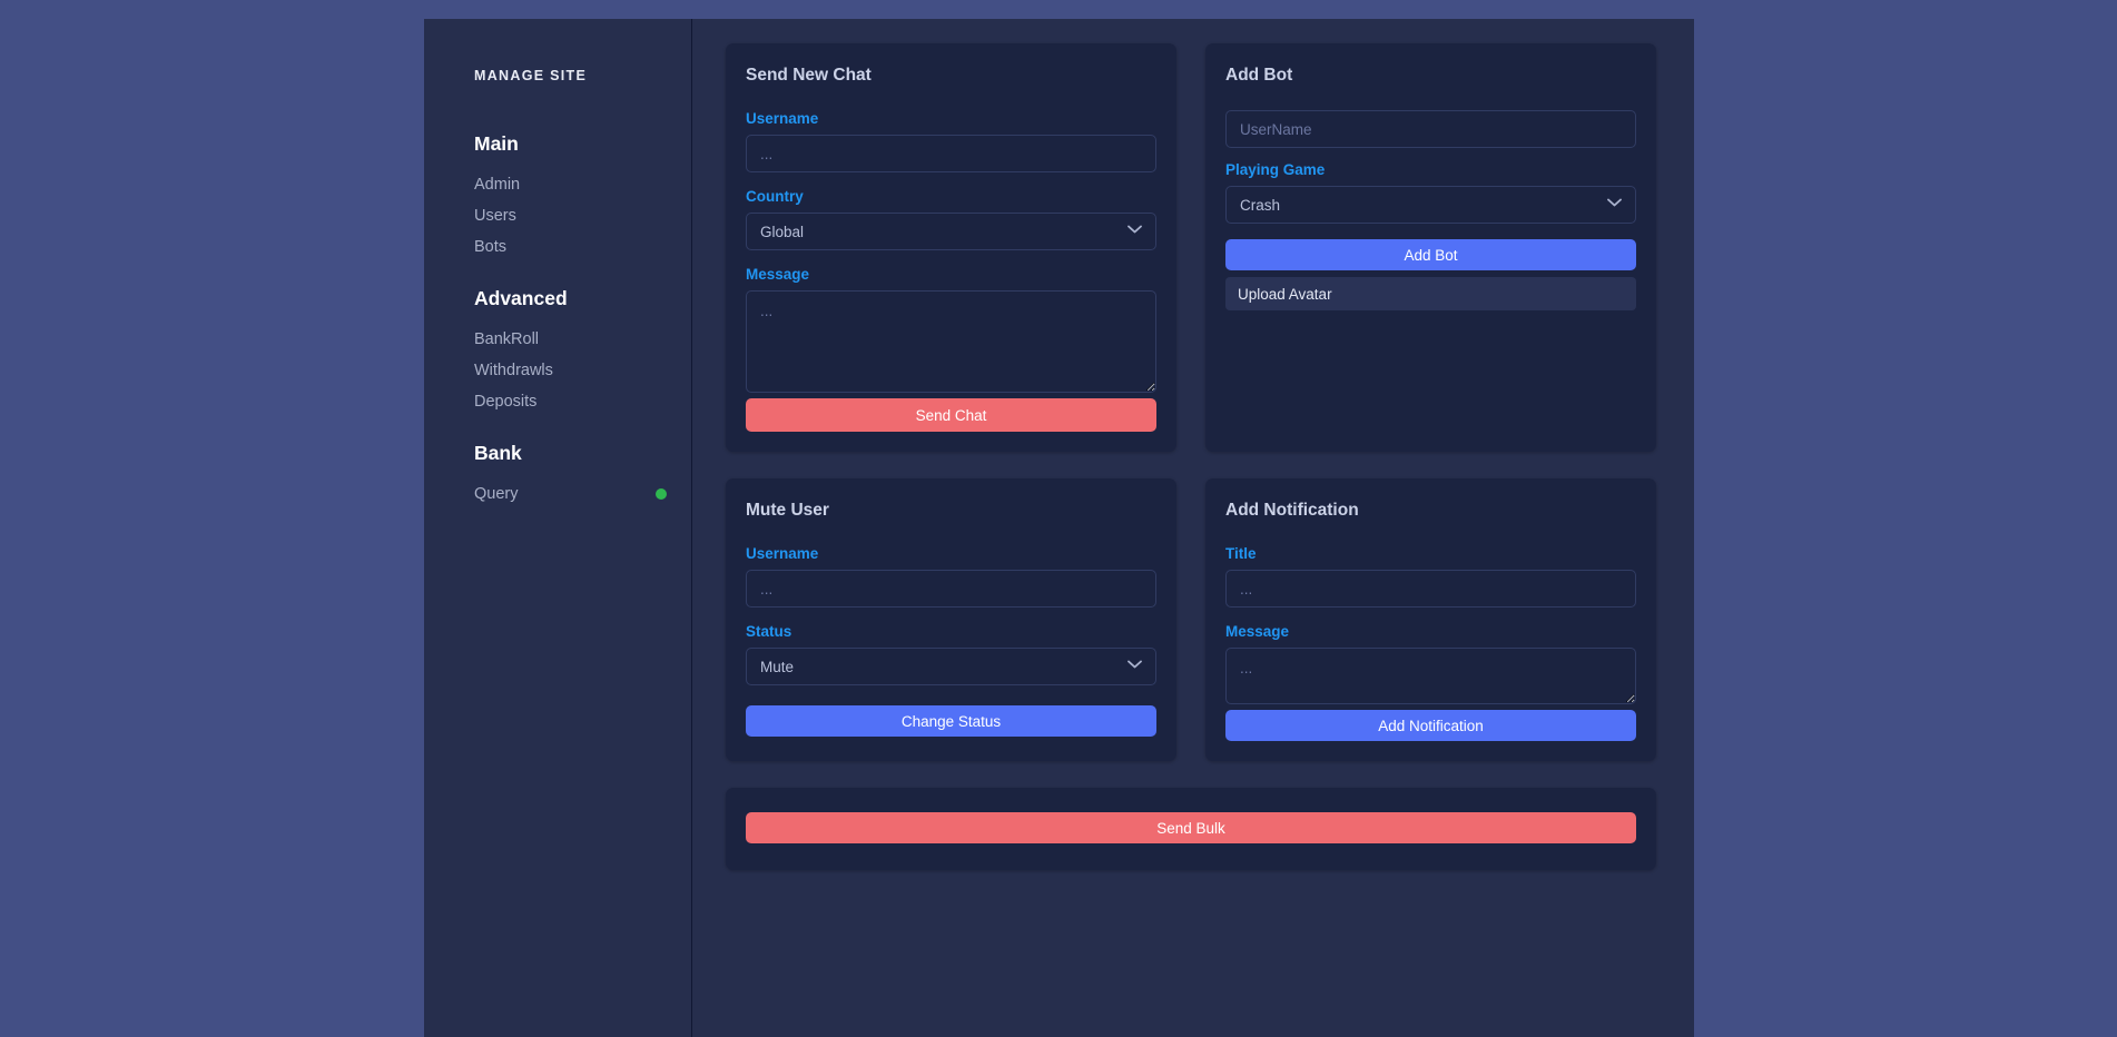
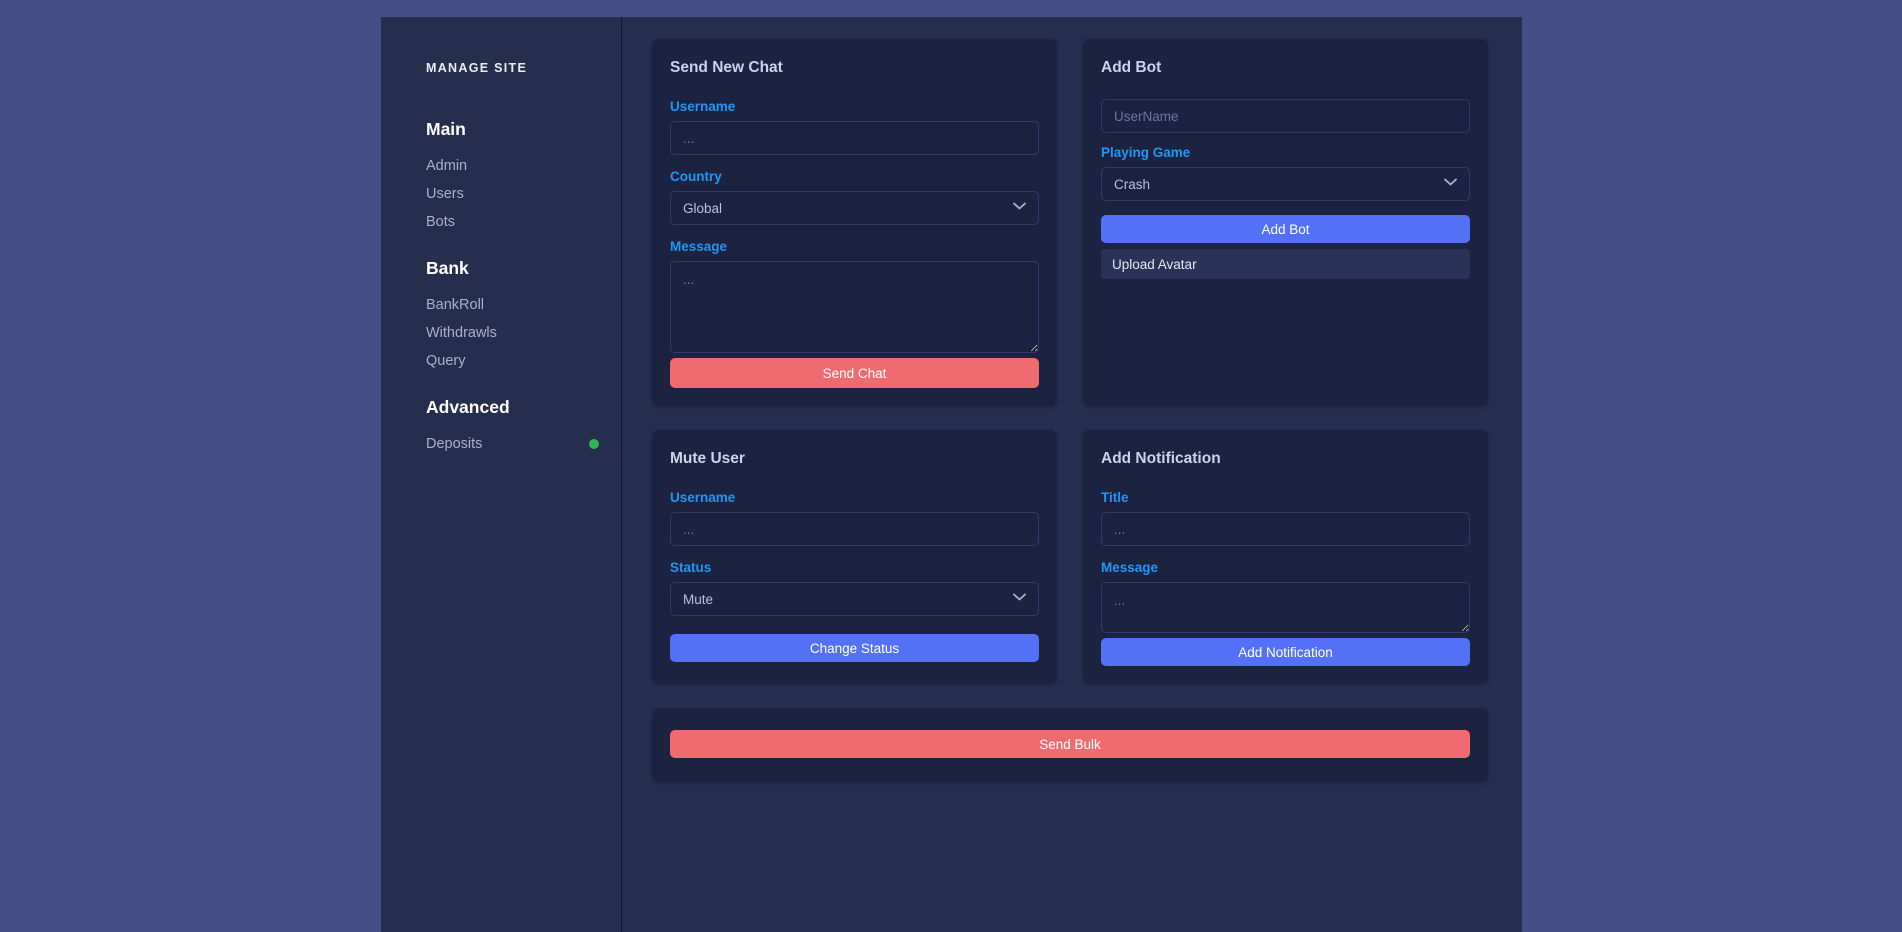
  MANAGE SITE
  Main
  Admin
  Users
  Bots
- Advanced
+ Bank
  BankRoll
  Withdrawls
- Deposits
+ Query
- Bank
+ Advanced
- Query
+ Deposits
  Send New Chat
  Username
  ...
  Country
  Global
  Message
  ...
  Send Chat
  Add Bot
  UserName
  Playing Game
  Crash
  Add Bot
  Upload Avatar
  Mute User
  Username
  ...
  Status
  Mute
  Change Status
  Add Notification
  Title
  ...
  Message
  ...
  Add Notification
  Send Bulk
